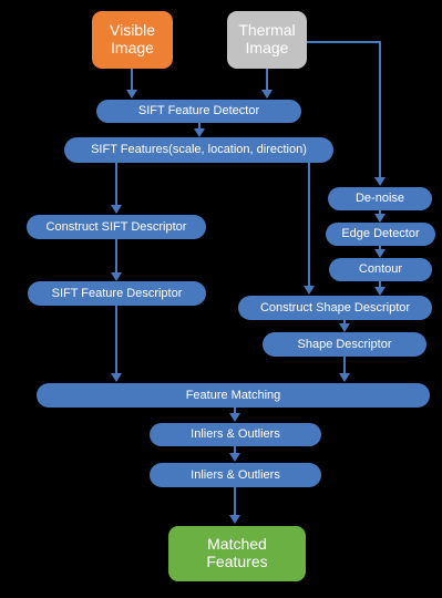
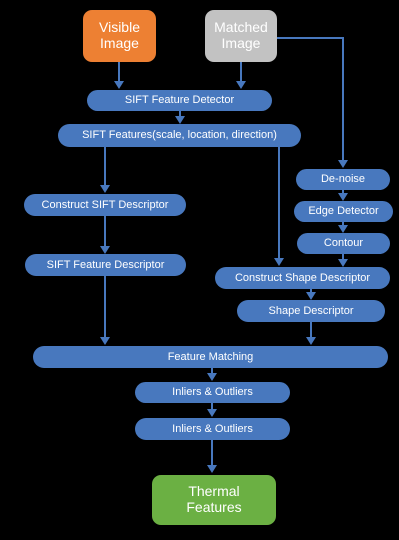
  Visible
  Image
- Thermal
+ Matched
  Image
  SIFT Feature Detector
  SIFT Features(scale, location, direction)
  De-noise
  Edge Detector
  Contour
  Construct SIFT Descriptor
  SIFT Feature Descriptor
  Construct Shape Descriptor
  Shape Descriptor
  Feature Matching
  Inliers & Outliers
  Inliers & Outliers
- Matched
+ Thermal
  Features
